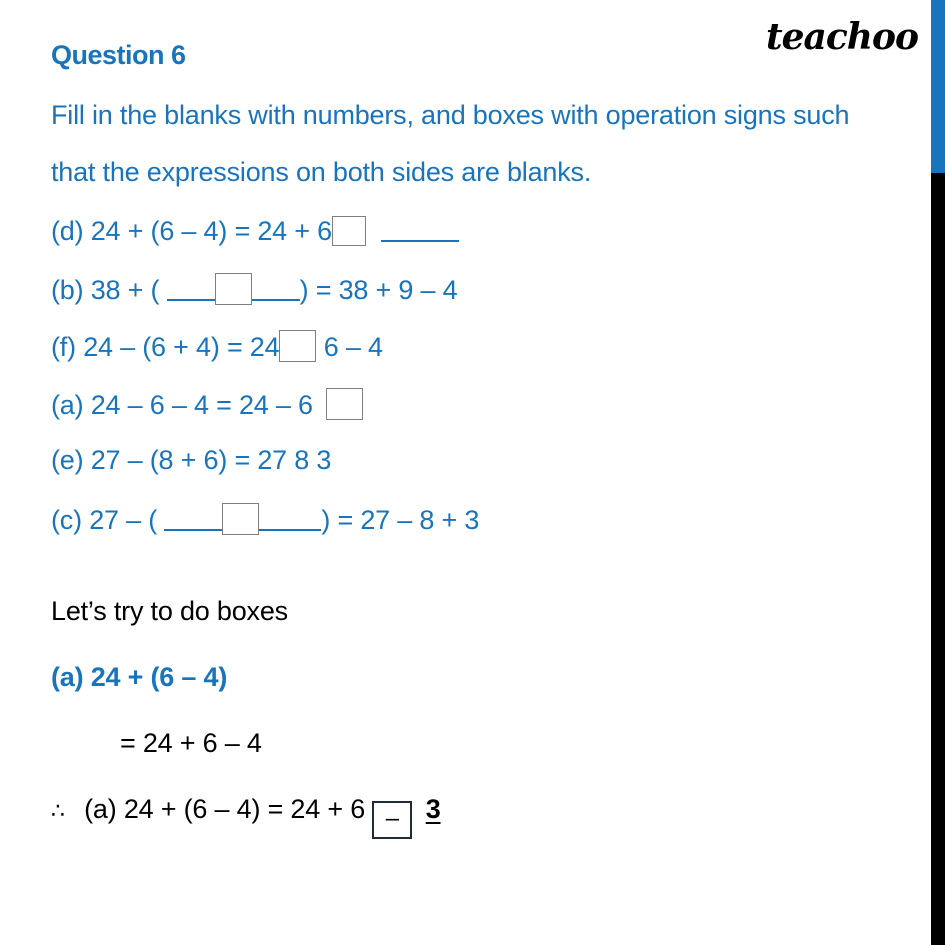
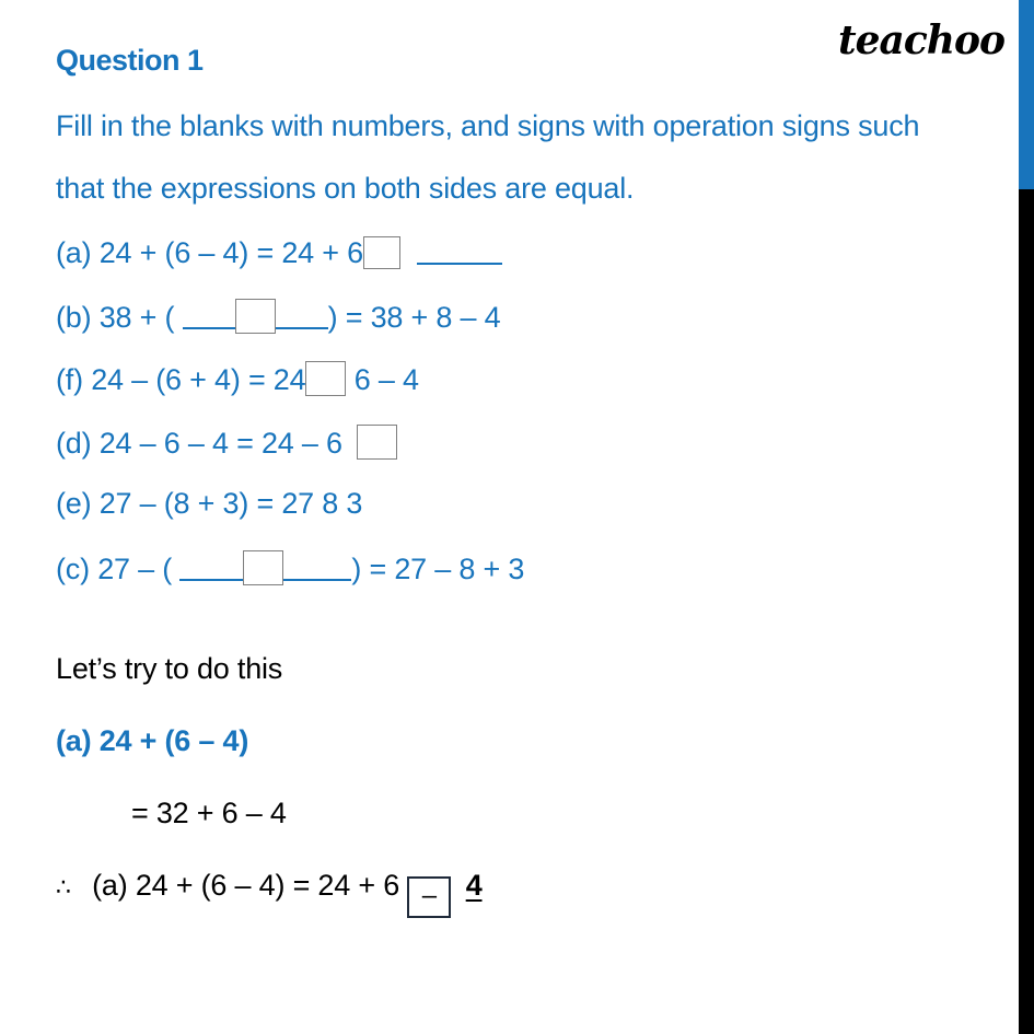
- Question 6
+ Question 1
  teachoo
- Fill in the blanks with numbers, and boxes with operation signs such
+ Fill in the blanks with numbers, and signs with operation signs such
- that the expressions on both sides are blanks.
+ that the expressions on both sides are equal.
- (d) 24 + (6 – 4) = 24 + 6
+ (a) 24 + (6 – 4) = 24 + 6
- (b) 38 + ( ) = 38 + 9 – 4
+ (b) 38 + ( ) = 38 + 8 – 4
  (f) 24 – (6 + 4) = 24 6 – 4
- (a) 24 – 6 – 4 = 24 – 6
+ (d) 24 – 6 – 4 = 24 – 6
- (e) 27 – (8 + 6) = 27 8 3
+ (e) 27 – (8 + 3) = 27 8 3
  (c) 27 – ( ) = 27 – 8 + 3
- Let’s try to do boxes
+ Let’s try to do this
  (a) 24 + (6 – 4)
- = 24 + 6 – 4
+ = 32 + 6 – 4
- ∴ (a) 24 + (6 – 4) = 24 + 6 – 3
+ ∴ (a) 24 + (6 – 4) = 24 + 6 – 4
